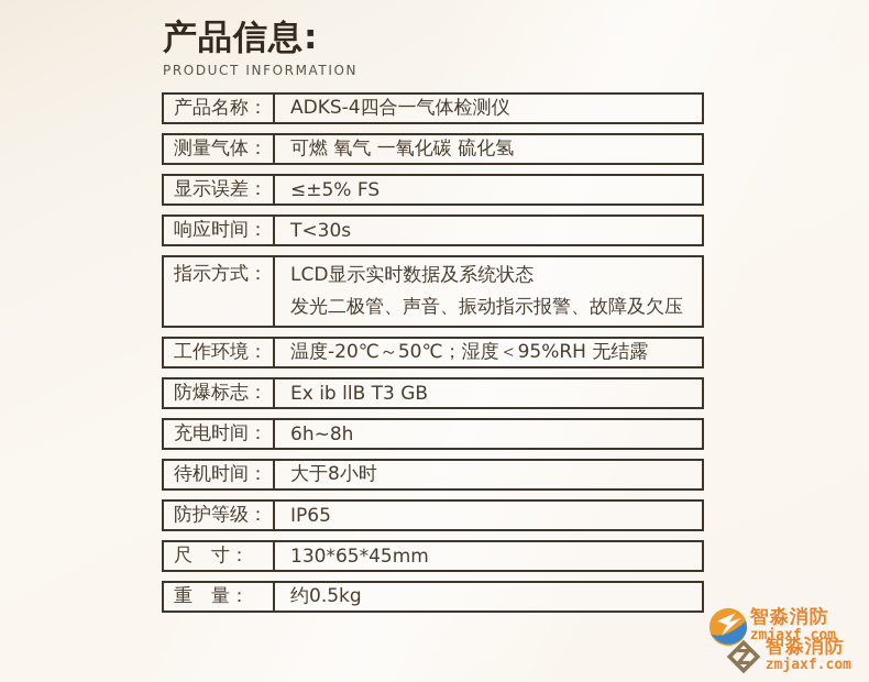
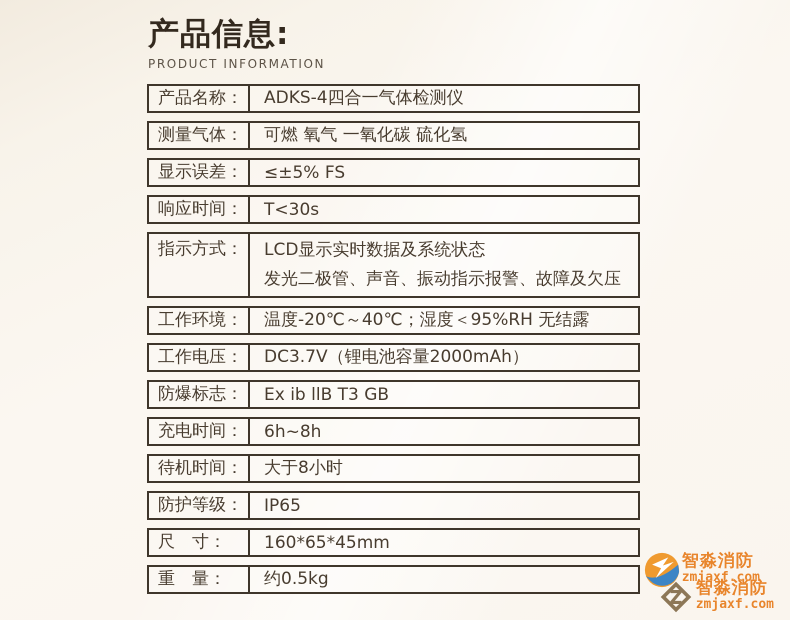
  产品信息:
  PRODUCT INFORMATION
  产品名称：
  ADKS-4四合一气体检测仪
  测量气体：
  可燃 氧气 一氧化碳 硫化氢
  显示误差：
  ≤±5% FS
  响应时间：
  T<30s
  指示方式：
  LCD显示实时数据及系统状态
  发光二极管、声音、振动指示报警、故障及欠压
  工作环境：
- 温度-20℃～50℃；湿度＜95%RH 无结露
+ 温度-20℃～40℃；湿度＜95%RH 无结露
+ 工作电压：
+ DC3.7V（锂电池容量2000mAh）
  防爆标志：
  Ex ib llB T3 GB
  充电时间：
  6h~8h
  待机时间：
  大于8小时
  防护等级：
  IP65
  尺 寸：
- 130*65*45mm
+ 160*65*45mm
  重 量：
  约0.5kg
  智淼消防
  zmjaxf.com
  智淼消防
  zmjaxf.com
